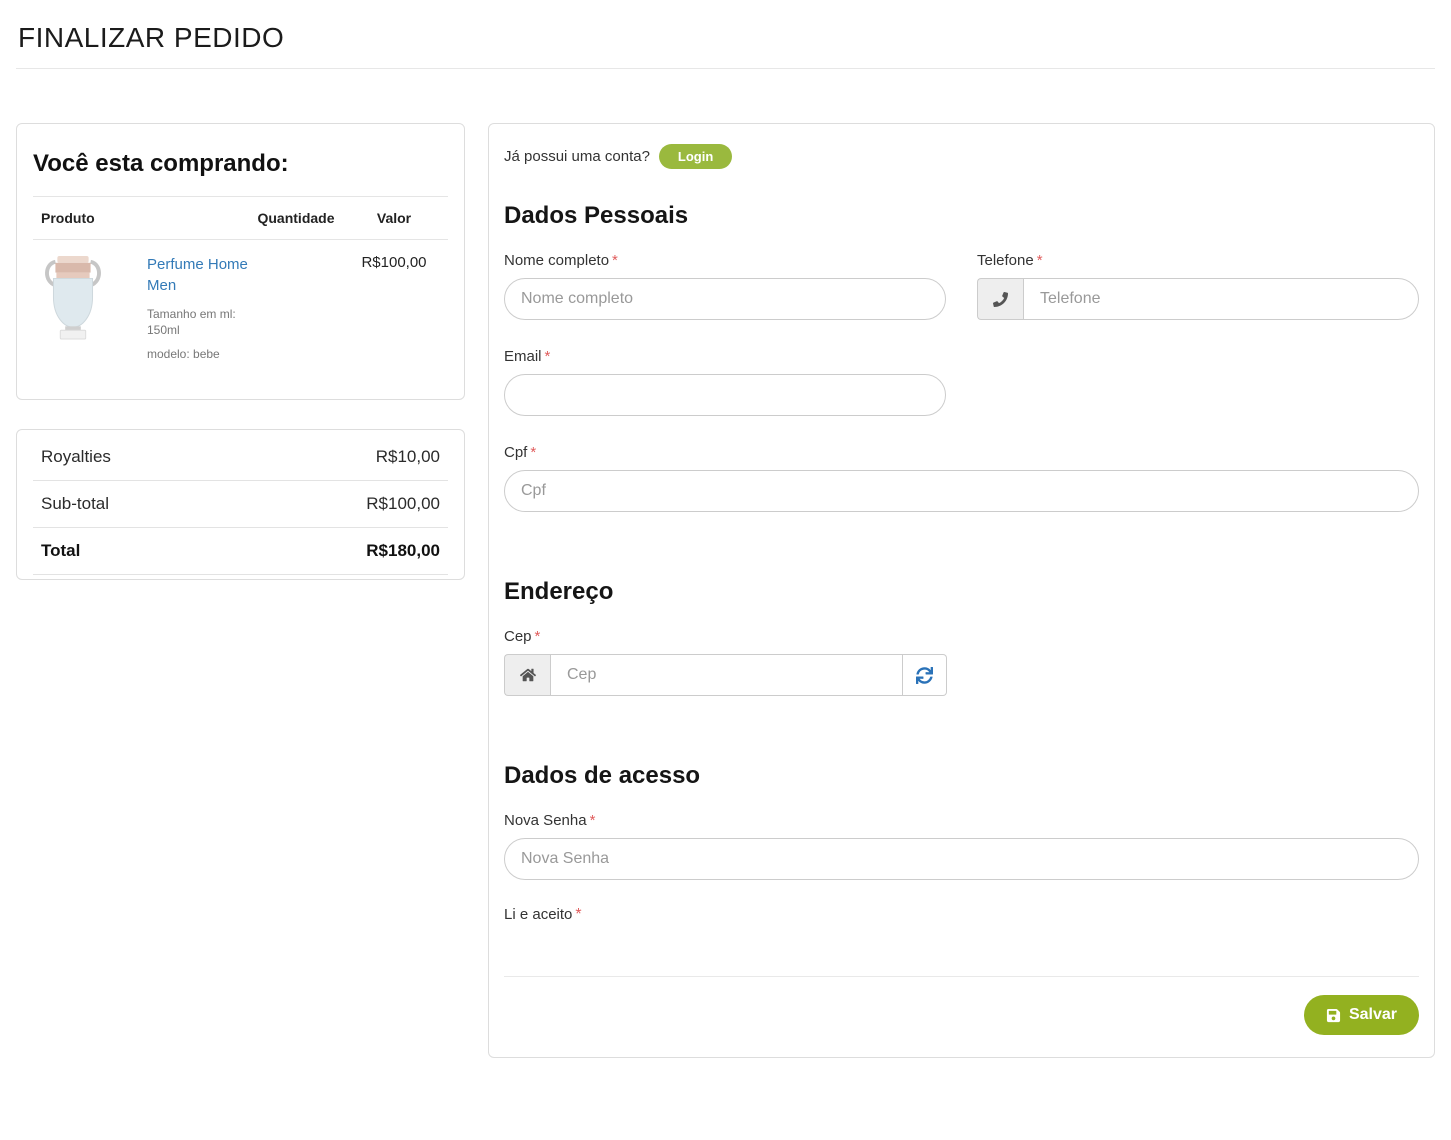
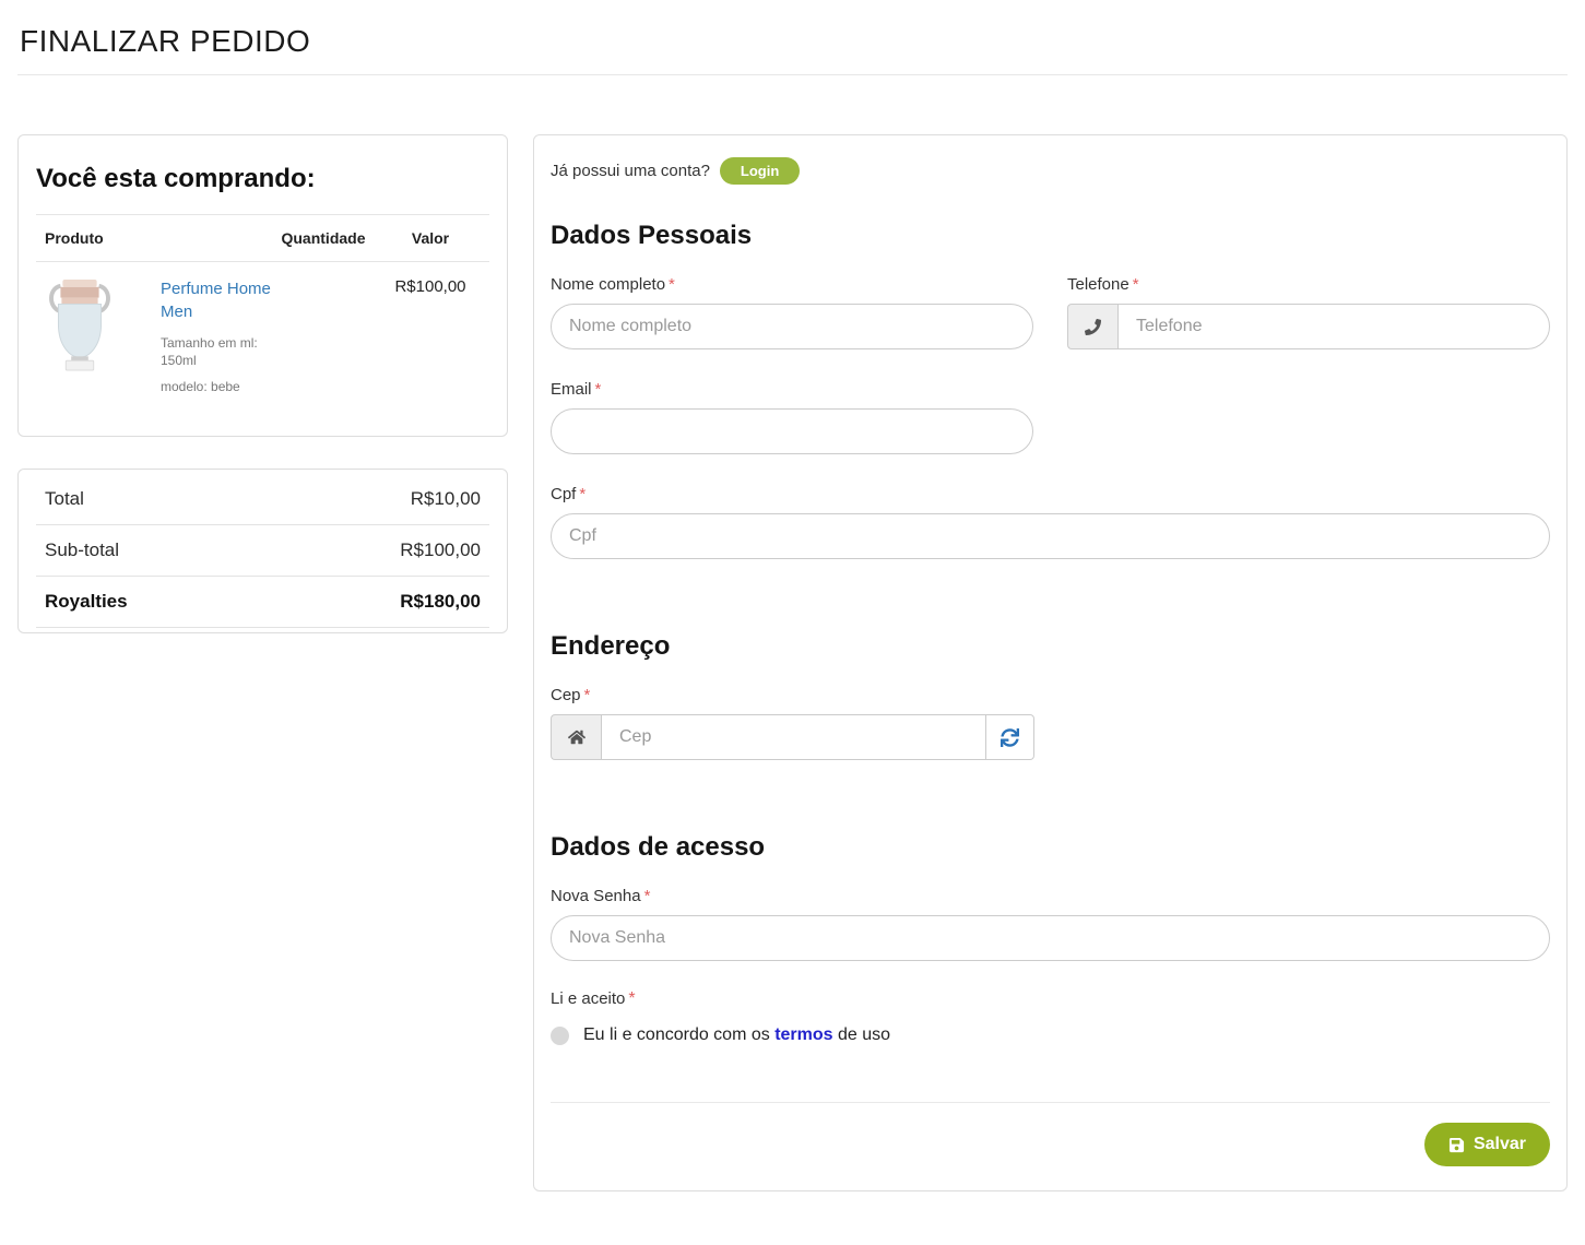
  FINALIZAR PEDIDO
  Você esta comprando:
  Produto
  Quantidade
  Valor
  Perfume Home Men
  Tamanho em ml: 150ml
  modelo: bebe
  R$100,00
- Royalties
+ Total
  R$10,00
  Sub-total
  R$100,00
- Total
+ Royalties
  R$180,00
  Já possui uma conta?
  Login
  Dados Pessoais
  Nome completo *
  Nome completo
  Telefone *
  Telefone
  Email *
  Cpf *
  Cpf
  Endereço
  Cep *
  Cep
  Dados de acesso
  Nova Senha *
  Nova Senha
  Li e aceito *
+ Eu li e concordo com os termos de uso
  Salvar
